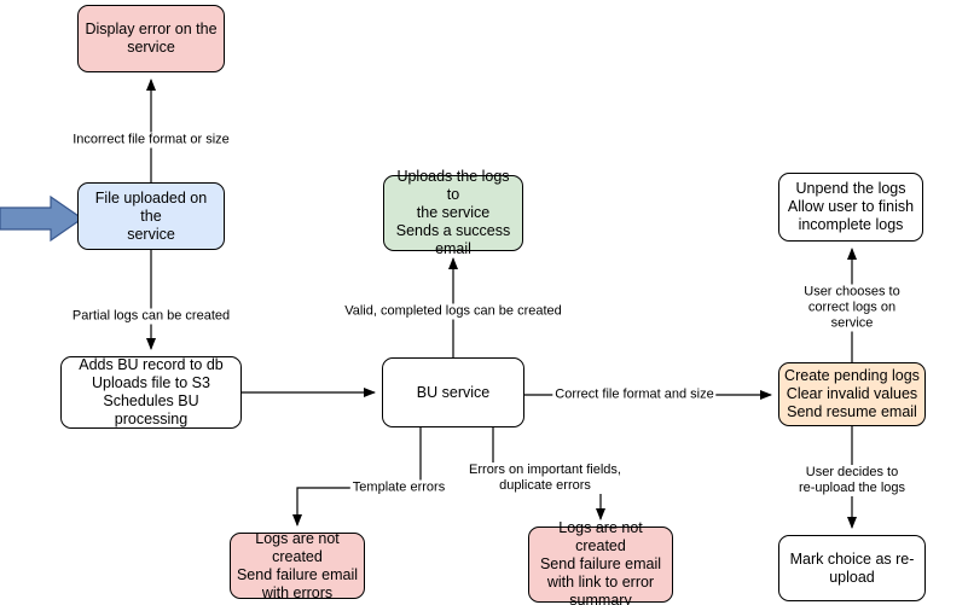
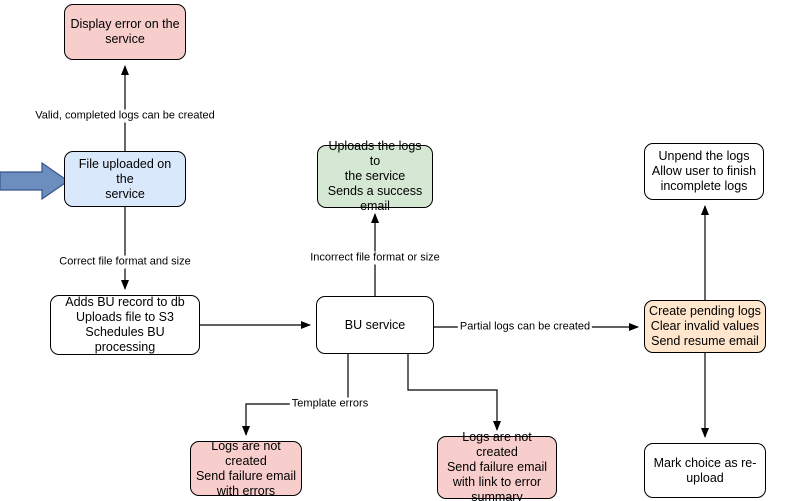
  Display error on the
  service
  File uploaded on the
  service
  Adds BU record to db
  Uploads file to S3
  Schedules BU processing
  Uploads the logs to
  the service
  Sends a success
  email
  BU service
  Unpend the logs
  Allow user to finish
  incomplete logs
  Create pending logs
  Clear invalid values
  Send resume email
  Logs are not created
  Send failure email
  with errors
  Logs are not created
  Send failure email
  with link to error
  summary
  Mark choice as re-
  upload
- Incorrect file format or size
+ Valid, completed logs can be created
- Partial logs can be created
+ Correct file format and size
- Valid, completed logs can be created
+ Incorrect file format or size
- Correct file format and size
+ Partial logs can be created
  Template errors
- Errors on important fields,
- duplicate errors
- User chooses to correct logs on service
- User decides to re-upload the logs
